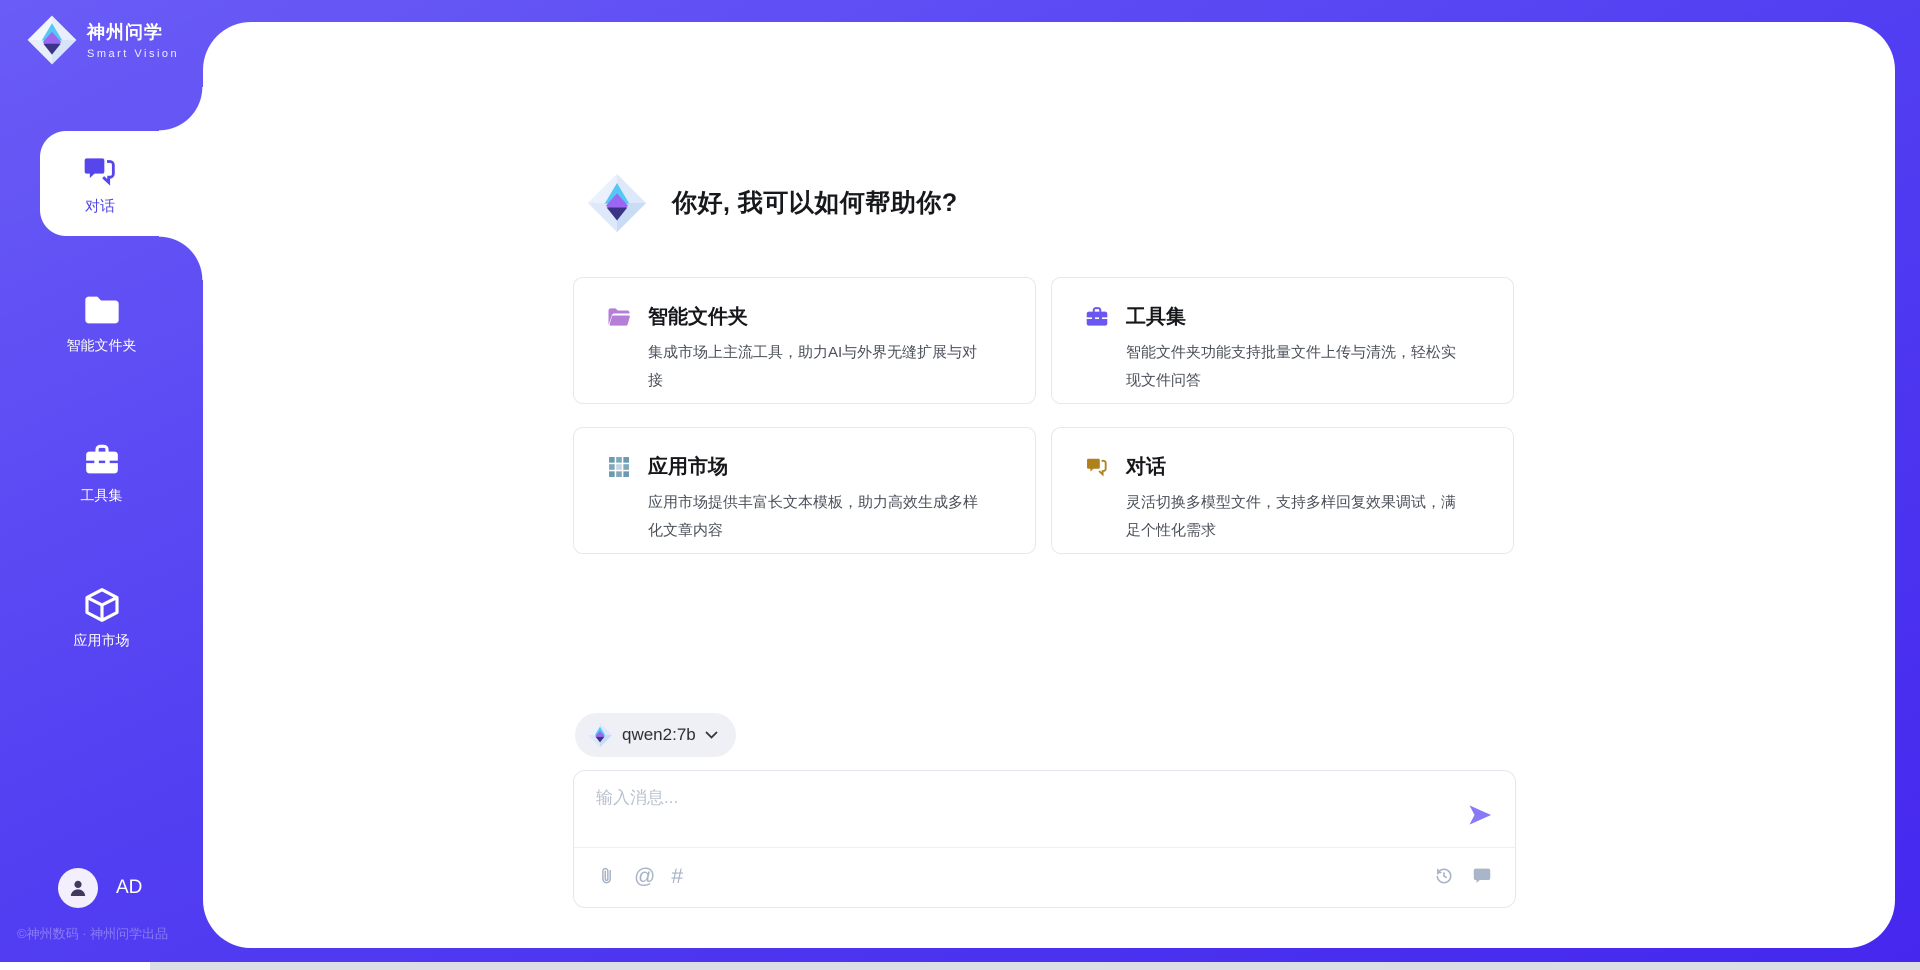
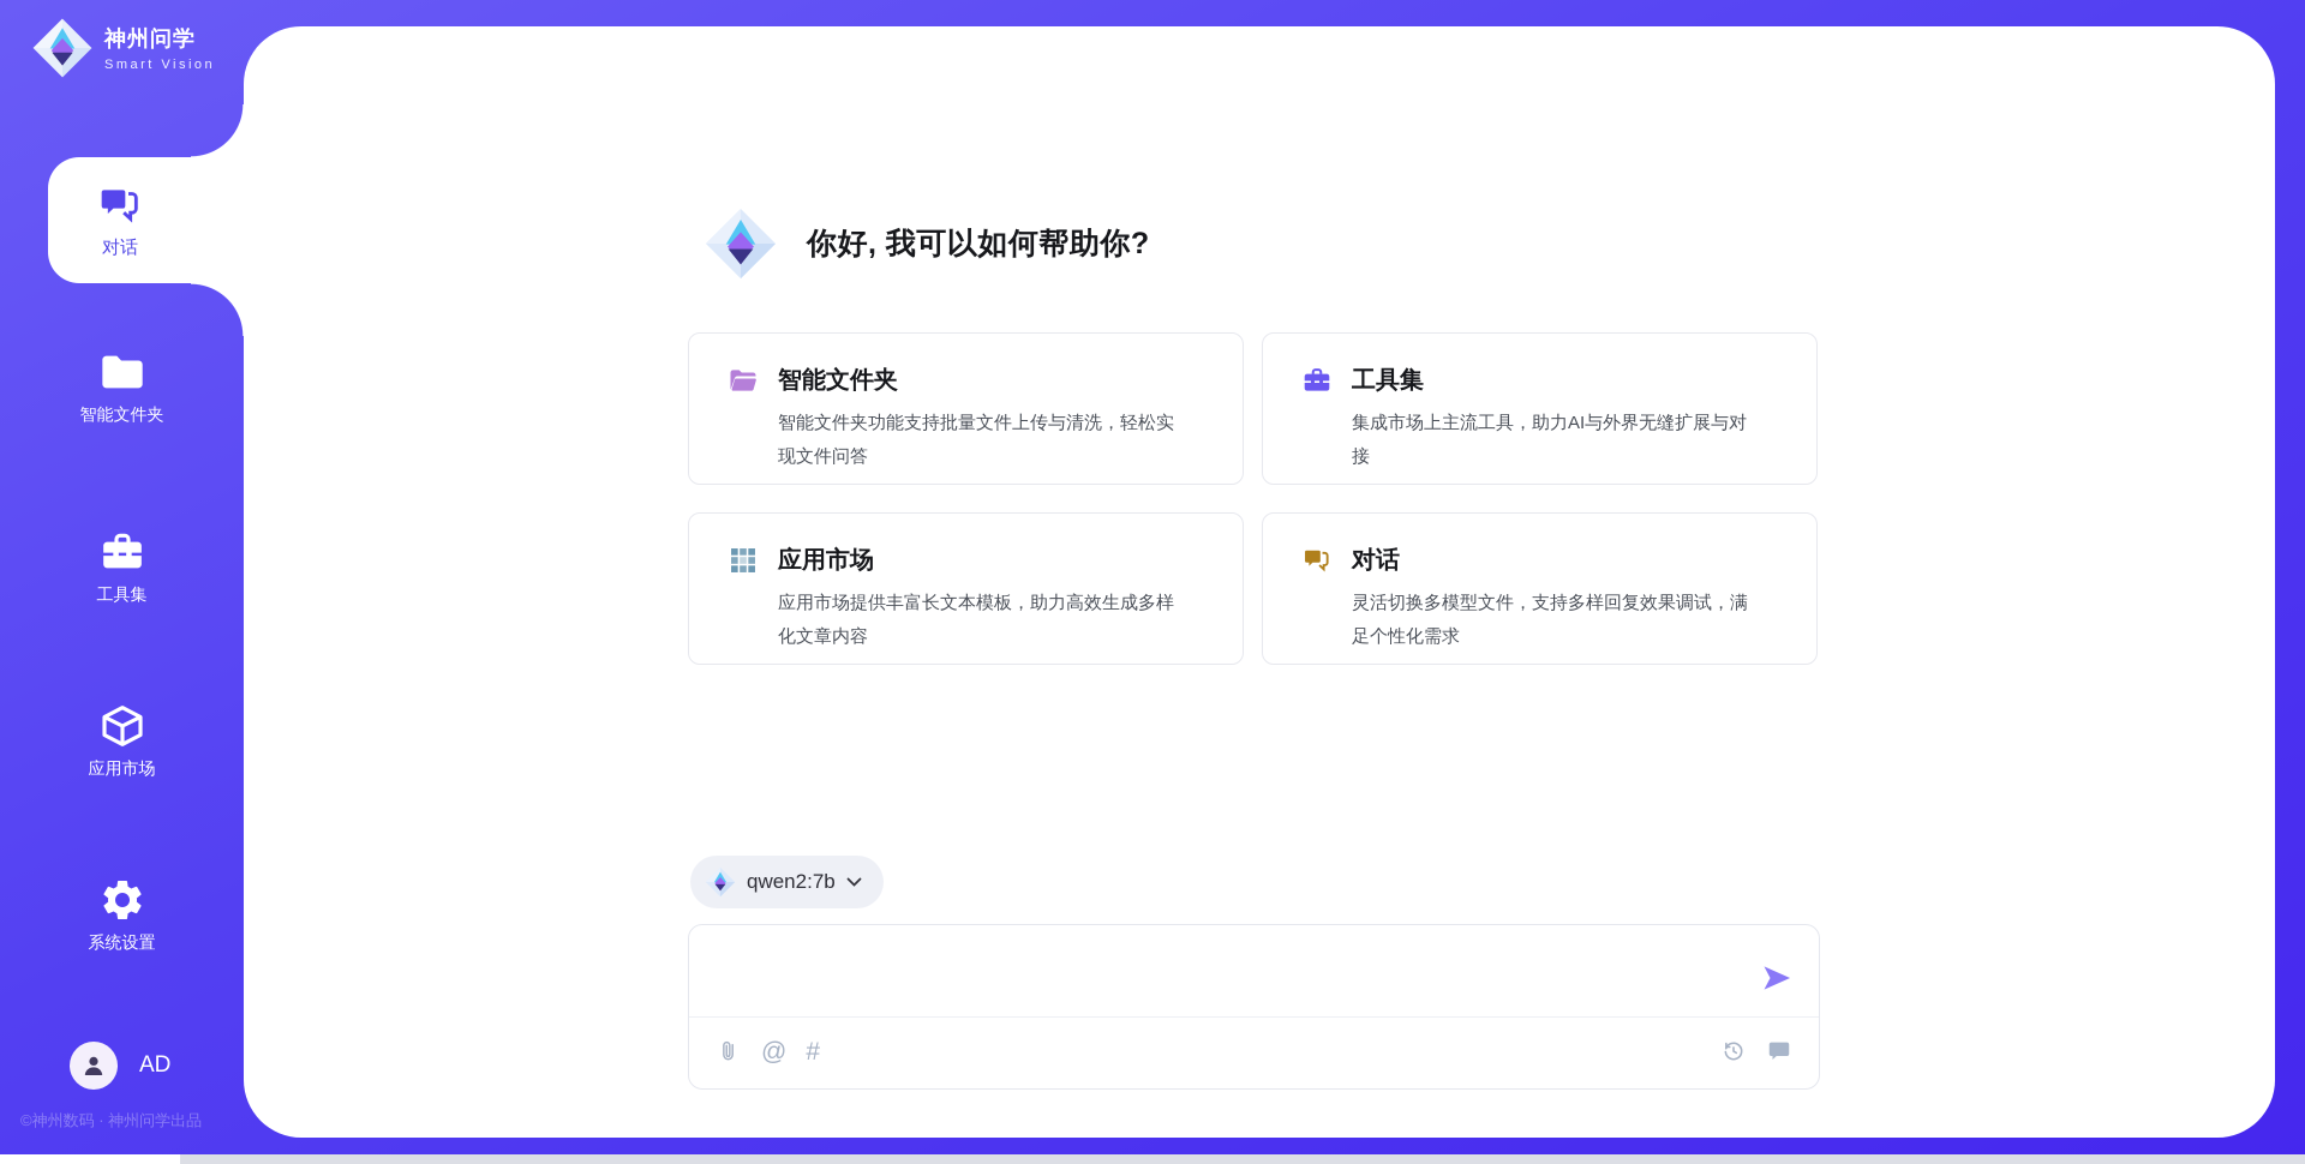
  你好, 我可以如何帮助你?
  智能文件夹
- 集成市场上主流工具，助力AI与外界无缝扩展与对接
+ 智能文件夹功能支持批量文件上传与清洗，轻松实现文件问答
  工具集
- 智能文件夹功能支持批量文件上传与清洗，轻松实现文件问答
+ 集成市场上主流工具，助力AI与外界无缝扩展与对接
  应用市场
  应用市场提供丰富长文本模板，助力高效生成多样化文章内容
  对话
  灵活切换多模型文件，支持多样回复效果调试，满足个性化需求
  qwen2:7b
- 输入消息...
  @
  #
  对话
  神州问学
  Smart Vision
  智能文件夹
  工具集
  应用市场
+ 系统设置
  AD
  ©神州数码 · 神州问学出品
